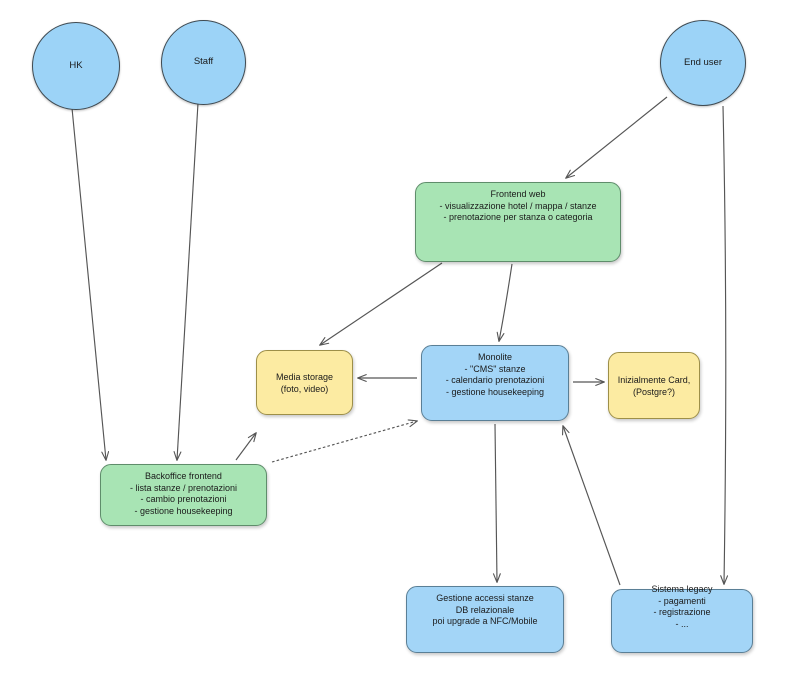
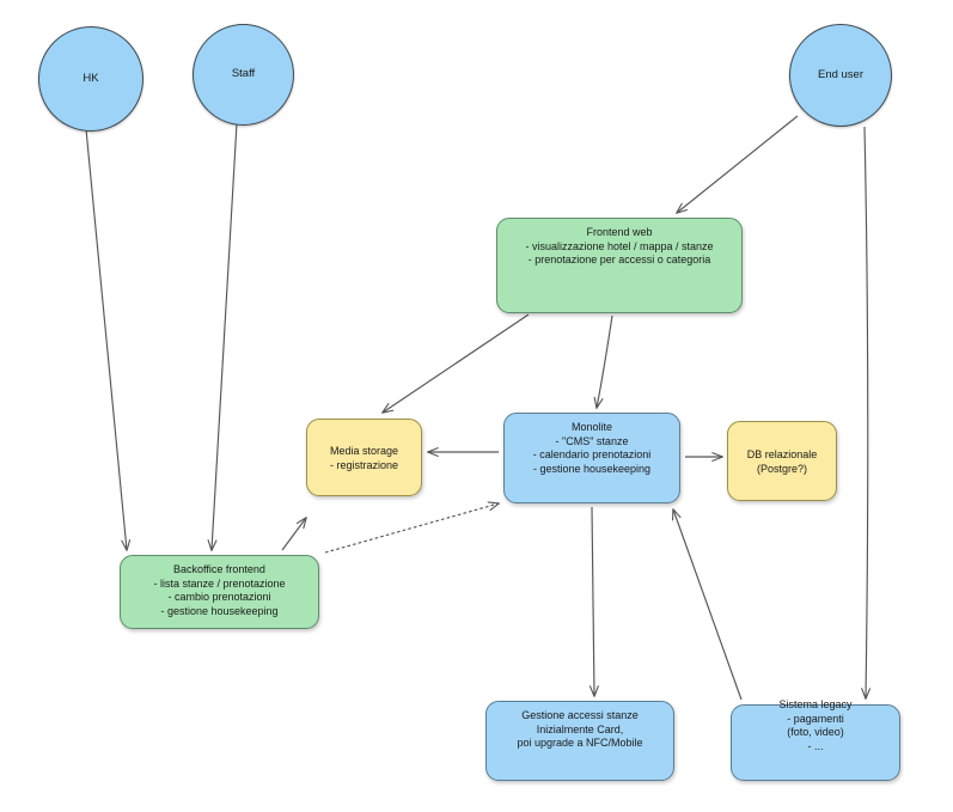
  HK
  Staff
  End user
  Frontend web
  - visualizzazione hotel / mappa / stanze
- - prenotazione per stanza o categoria
+ - prenotazione per accessi o categoria
  Media storage
- (foto, video)
+ - registrazione
  Monolite
  - "CMS" stanze
  - calendario prenotazioni
  - gestione housekeeping
- Inizialmente Card,
+ DB relazionale
  (Postgre?)
  Backoffice frontend
- - lista stanze / prenotazioni
+ - lista stanze / prenotazione
  - cambio prenotazioni
  - gestione housekeeping
  Gestione accessi stanze
- DB relazionale
+ Inizialmente Card,
  poi upgrade a NFC/Mobile
  Sistema legacy
  - pagamenti
- - registrazione
+ (foto, video)
  - ...
